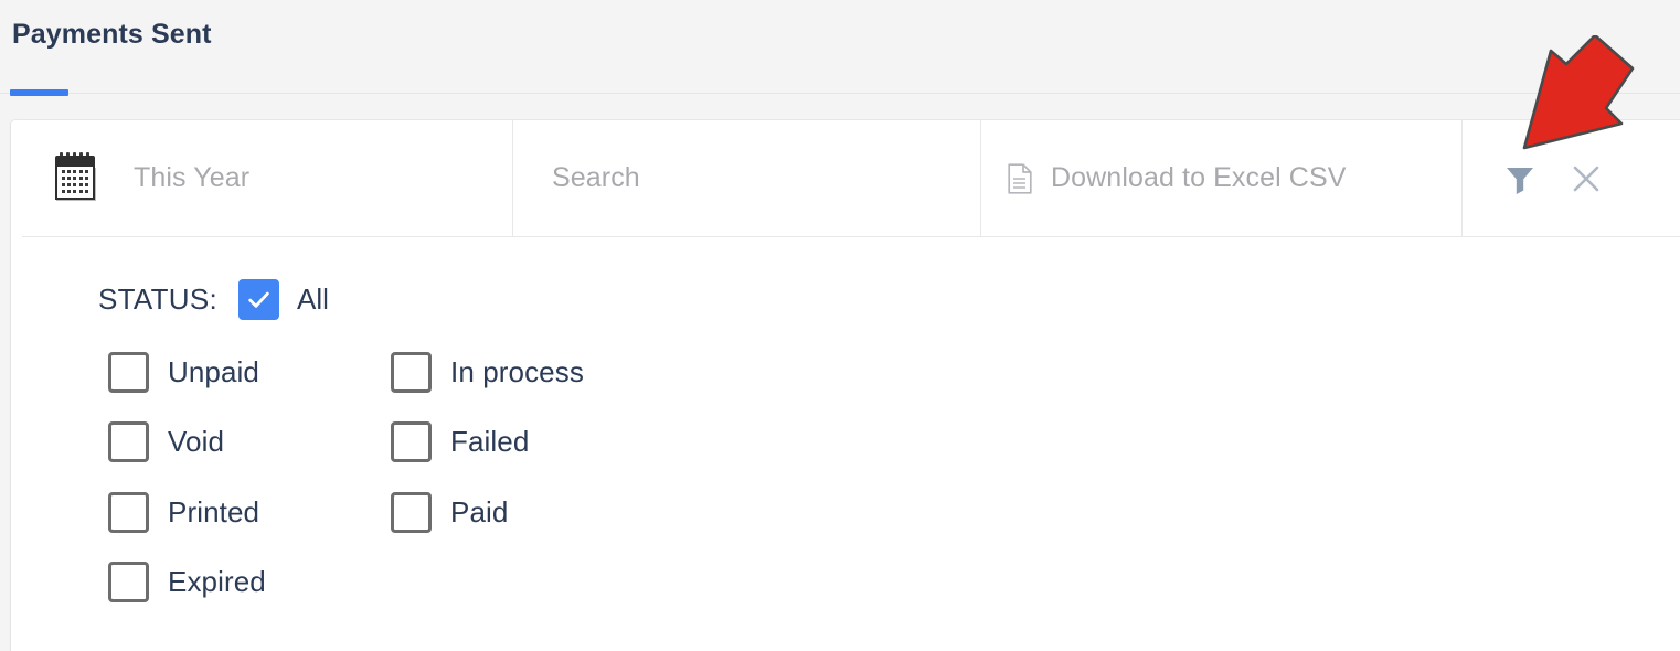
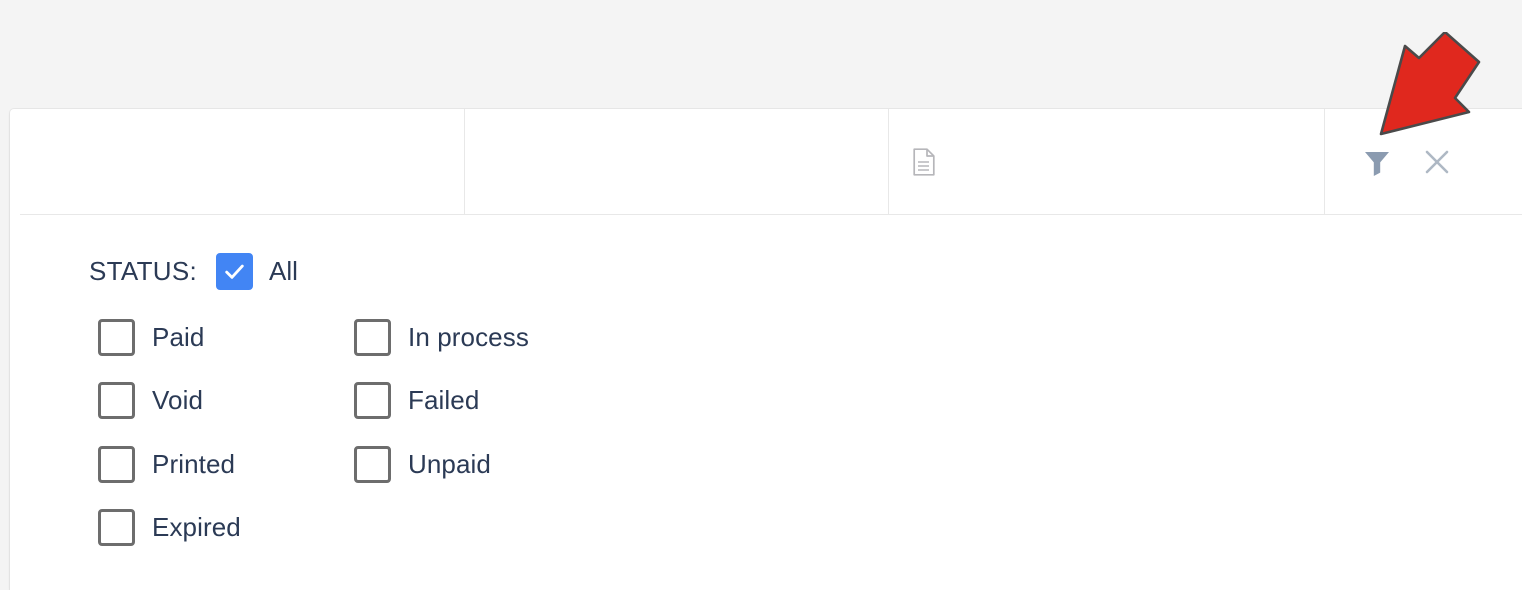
- Payments Sent
- This Year
- Search
- Download to Excel CSV
  STATUS:
  All
- Unpaid
+ Paid
  In process
  Void
  Failed
  Printed
- Paid
+ Unpaid
  Expired
